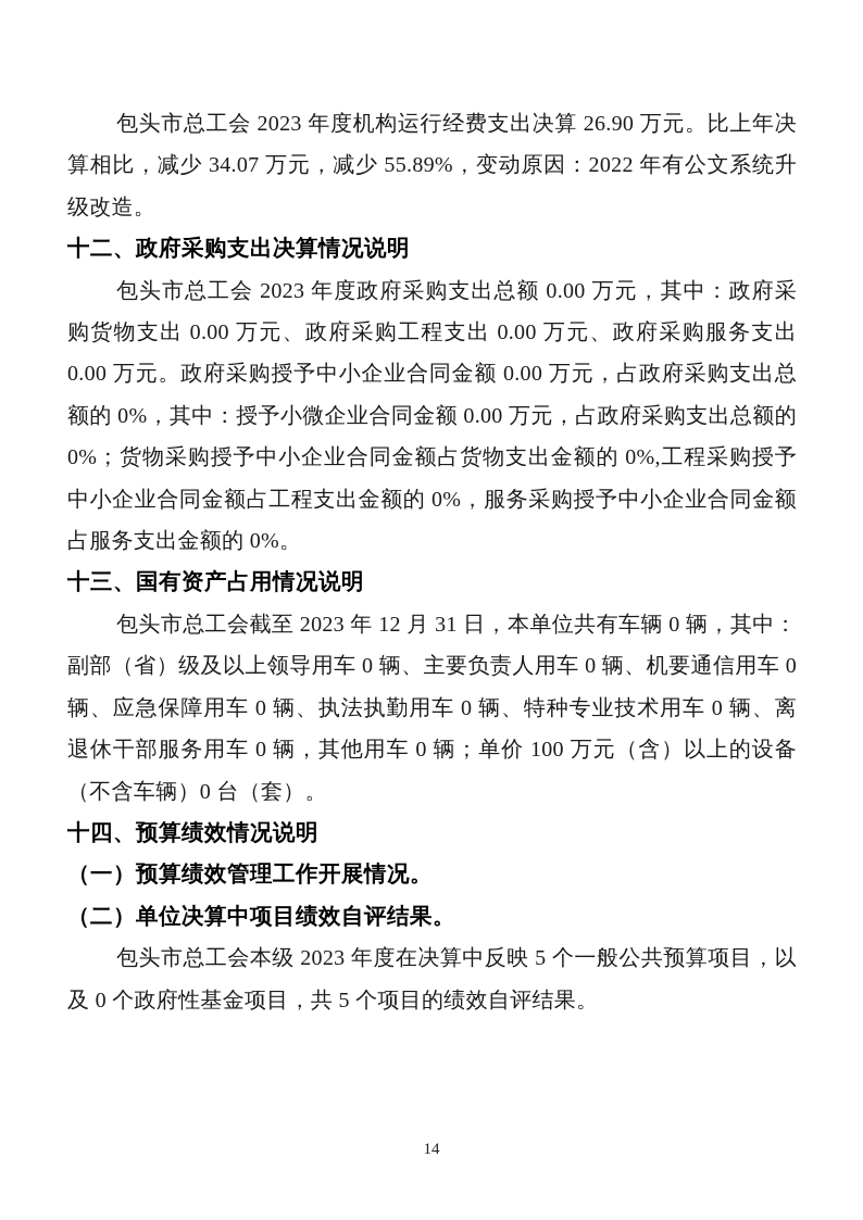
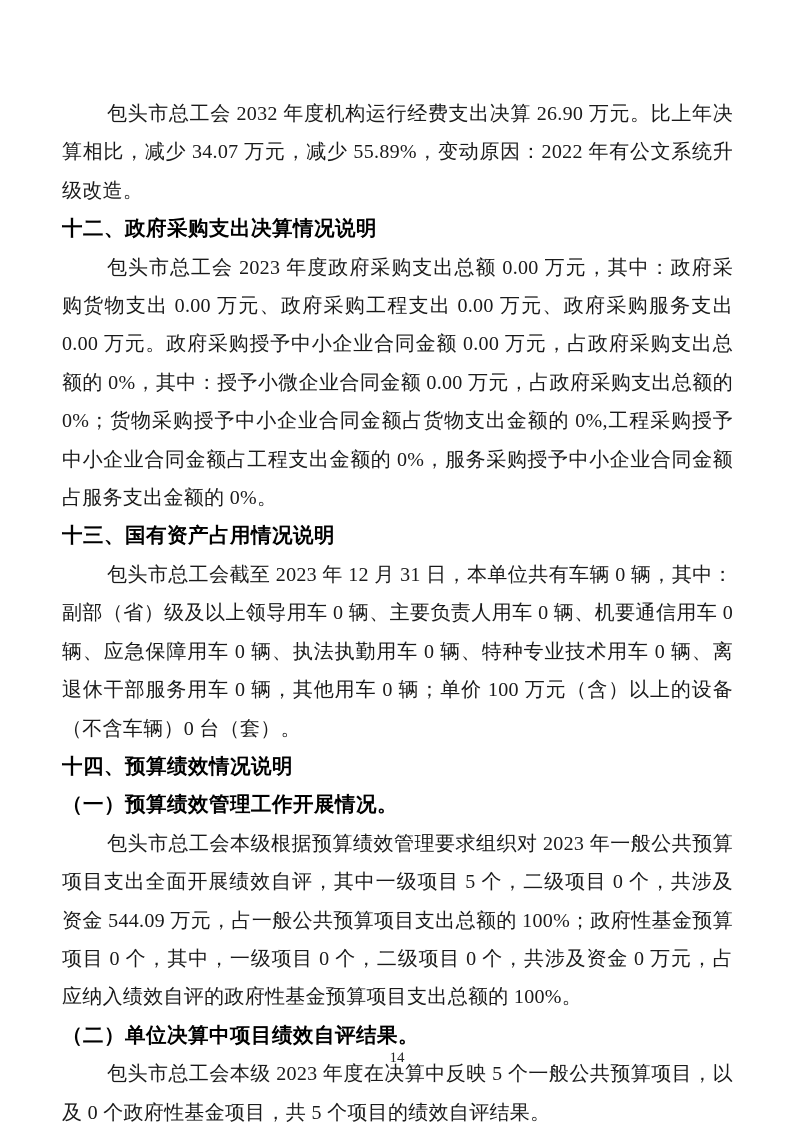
- 包头市总工会 2023 年度机构运行经费支出决算 26.90 万元。比上年决算相比，减少 34.07 万元，减少 55.89%，变动原因：2022 年有公文系统升级改造。
+ 包头市总工会 2032 年度机构运行经费支出决算 26.90 万元。比上年决算相比，减少 34.07 万元，减少 55.89%，变动原因：2022 年有公文系统升级改造。
  十二、政府采购支出决算情况说明
  包头市总工会 2023 年度政府采购支出总额 0.00 万元，其中：政府采购货物支出 0.00 万元、政府采购工程支出 0.00 万元、政府采购服务支出 0.00 万元。政府采购授予中小企业合同金额 0.00 万元，占政府采购支出总额的 0%，其中：授予小微企业合同金额 0.00 万元，占政府采购支出总额的 0%；货物采购授予中小企业合同金额占货物支出金额的 0%,工程采购授予中小企业合同金额占工程支出金额的 0%，服务采购授予中小企业合同金额占服务支出金额的 0%。
  十三、国有资产占用情况说明
  包头市总工会截至 2023 年 12 月 31 日，本单位共有车辆 0 辆，其中：副部（省）级及以上领导用车 0 辆、主要负责人用车 0 辆、机要通信用车 0 辆、应急保障用车 0 辆、执法执勤用车 0 辆、特种专业技术用车 0 辆、离退休干部服务用车 0 辆，其他用车 0 辆；单价 100 万元（含）以上的设备（不含车辆）0 台（套）。
  十四、预算绩效情况说明
  （一）预算绩效管理工作开展情况。
+ 包头市总工会本级根据预算绩效管理要求组织对 2023 年一般公共预算项目支出全面开展绩效自评，其中一级项目 5 个，二级项目 0 个，共涉及资金 544.09 万元，占一般公共预算项目支出总额的 100%；政府性基金预算项目 0 个，其中，一级项目 0 个，二级项目 0 个，共涉及资金 0 万元，占应纳入绩效自评的政府性基金预算项目支出总额的 100%。
  （二）单位决算中项目绩效自评结果。
  包头市总工会本级 2023 年度在决算中反映 5 个一般公共预算项目，以及 0 个政府性基金项目，共 5 个项目的绩效自评结果。
  14
